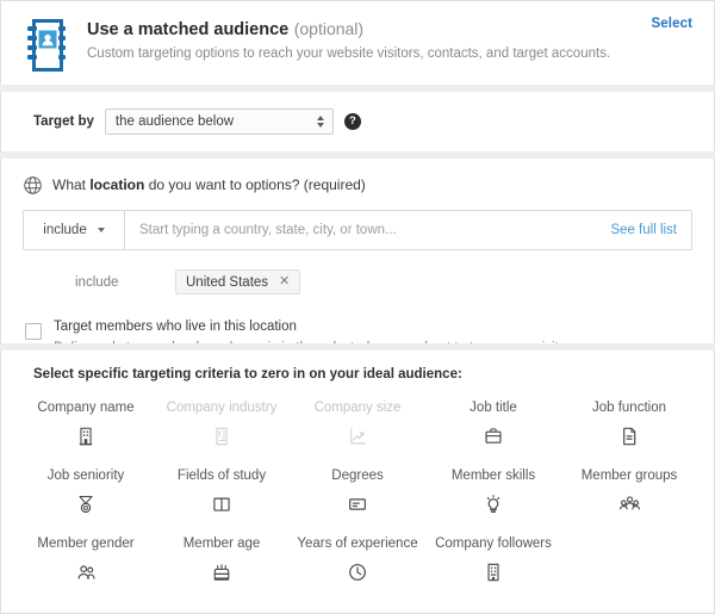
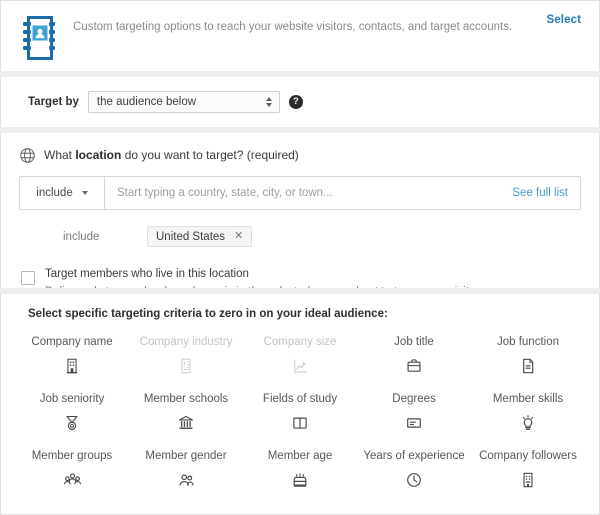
- Use a matched audience (optional)
  Custom targeting options to reach your website visitors, contacts, and target accounts.
  Select
  Target by
  the audience below
  ?
- What location do you want to options? (required)
+ What location do you want to target? (required)
  include
  Start typing a country, state, city, or town...
  See full list
  include
  United States
  ✕
  Target members who live in this location
  Select specific targeting criteria to zero in on your ideal audience:
  Company name
  Company industry
  Company size
  Job title
  Job function
  Job seniority
+ Member schools
  Fields of study
  Degrees
  Member skills
  Member groups
  Member gender
  Member age
  Years of experience
  Company followers
